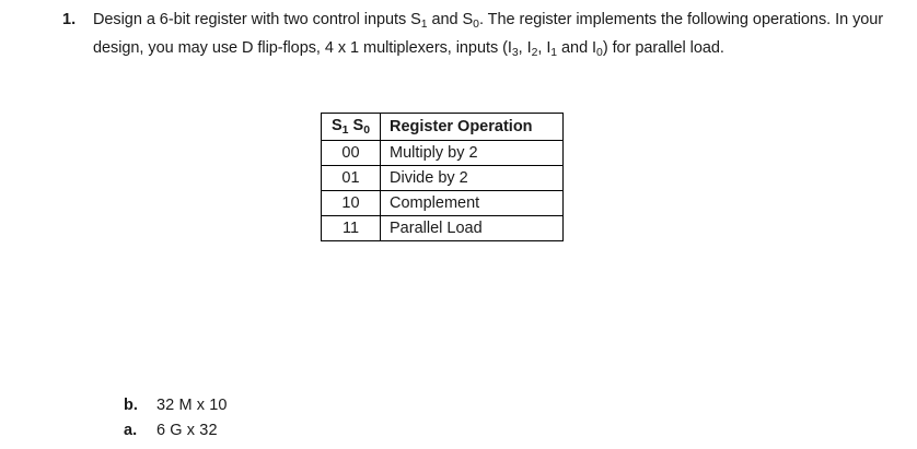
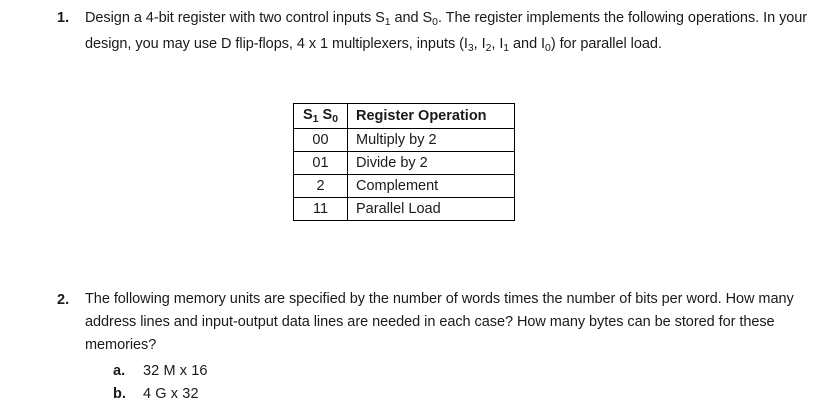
  1.
- Design a 6-bit register with two control inputs S1 and S0. The register implements the following operations. In your design, you may use D flip-flops, 4 x 1 multiplexers, inputs (I3, I2, I1 and I0) for parallel load.
+ Design a 4-bit register with two control inputs S1 and S0. The register implements the following operations. In your design, you may use D flip-flops, 4 x 1 multiplexers, inputs (I3, I2, I1 and I0) for parallel load.
  S1 S0	Register Operation
  00	Multiply by 2
  01	Divide by 2
- 10	Complement
+ 2	Complement
  11	Parallel Load
+ 2.
+ The following memory units are specified by the number of words times the number of bits per word. How many address lines and input-output data lines are needed in each case? How many bytes can be stored for these memories?
- b.
+ a.
- 32 M x 10
+ 32 M x 16
- a.
+ b.
- 6 G x 32
+ 4 G x 32
